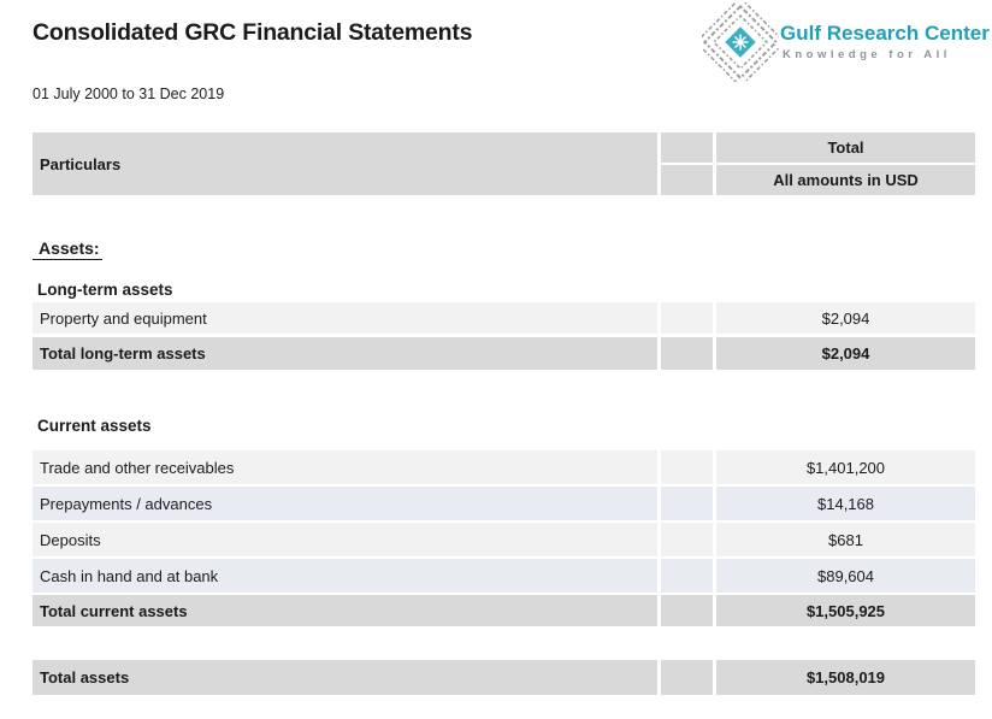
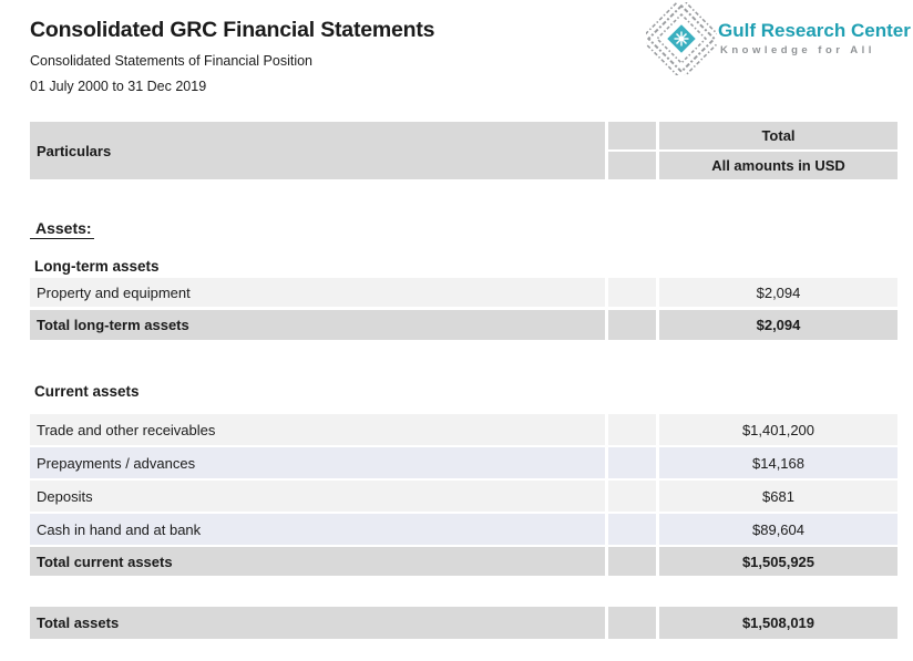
  Consolidated GRC Financial Statements
+ Consolidated Statements of Financial Position
  01 July 2000 to 31 Dec 2019
  Gulf Research Center
  Knowledge for All
  Particulars
  Total
  All amounts in USD
  Assets:
  Long-term assets
  Property and equipment
  $2,094
  Total long-term assets
  $2,094
  Current assets
  Trade and other receivables
  $1,401,200
  Prepayments / advances
  $14,168
  Deposits
  $681
  Cash in hand and at bank
  $89,604
  Total current assets
  $1,505,925
  Total assets
  $1,508,019
